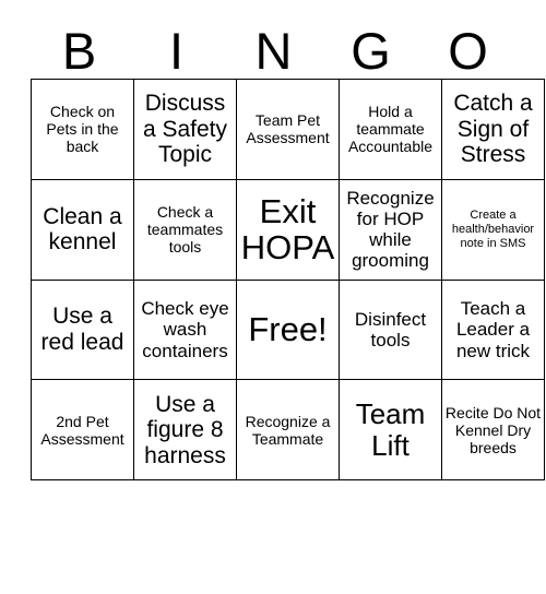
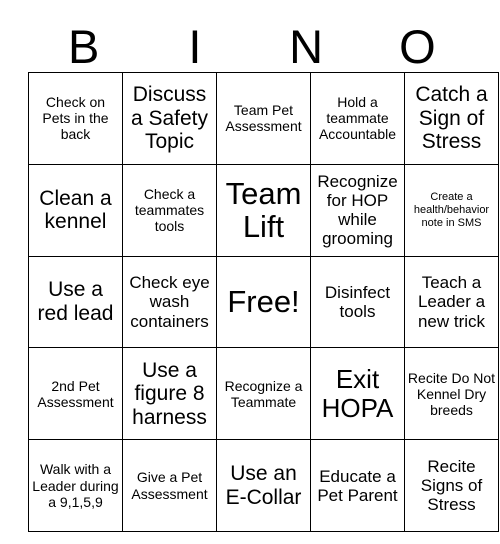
  B
  I
  N
- G
  O
  Check on Pets in the back	Discuss a Safety Topic	Team Pet Assessment	Hold a teammate Accountable	Catch a Sign of Stress
- Clean a kennel	Check a teammates tools	Exit HOPA	Recognize for HOP while grooming	Create a health/behavior note in SMS
+ Clean a kennel	Check a teammates tools	Team Lift	Recognize for HOP while grooming	Create a health/behavior note in SMS
  Use a red lead	Check eye wash containers	Free!	Disinfect tools	Teach a Leader a new trick
- 2nd Pet Assessment	Use a figure 8 harness	Recognize a Teammate	Team Lift	Recite Do Not Kennel Dry breeds
+ 2nd Pet Assessment	Use a figure 8 harness	Recognize a Teammate	Exit HOPA	Recite Do Not Kennel Dry breeds
+ Walk with a Leader during a 9,1,5,9	Give a Pet Assessment	Use an E-Collar	Educate a Pet Parent	Recite Signs of Stress
